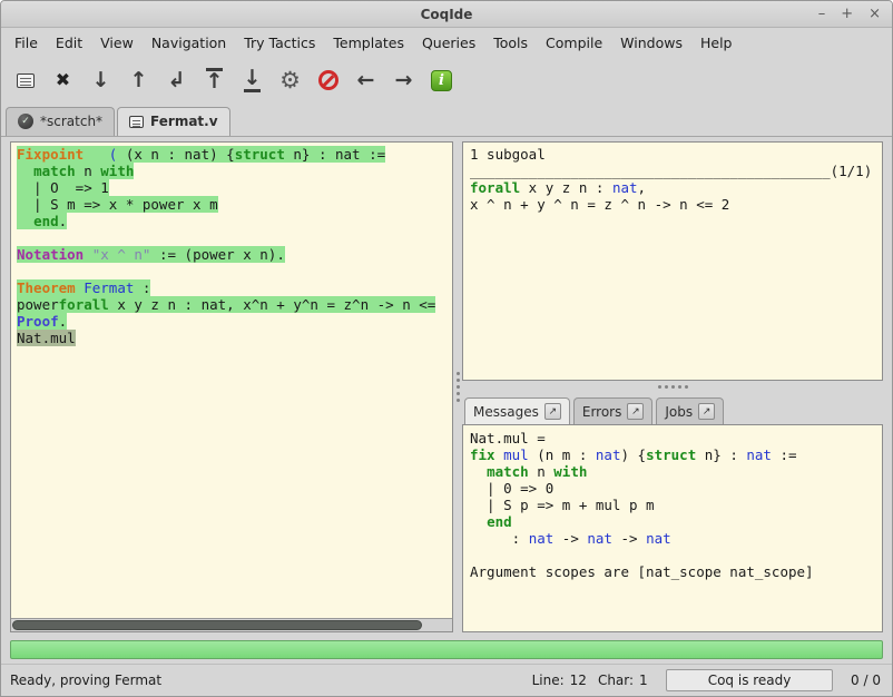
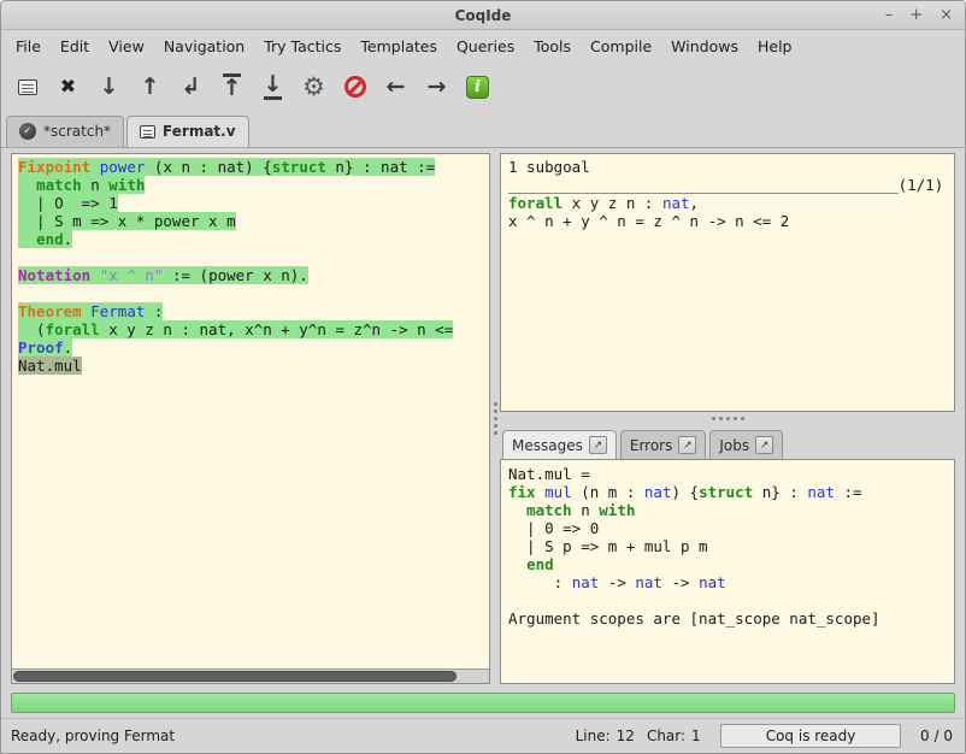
  CoqIde
  –
  +
  ×
  File
  Edit
  View
  Navigation
  Try Tactics
  Templates
  Queries
  Tools
  Compile
  Windows
  Help
  ✖
  ↓
  ↑
  ↲
  ↑
  ↓
  ⚙
  ←
  →
  i
  ✓
  *scratch*
  Fermat.v
- Fixpoint ( (x n : nat) {struct n} : nat :=
+ Fixpoint power (x n : nat) {struct n} : nat :=
  match n with
  | O => 1
  | S m => x * power x m
  end.
  Notation "x ^ n" := (power x n).
  Theorem Fermat :
- powerforall x y z n : nat, x^n + y^n = z^n -> n <=
+ (forall x y z n : nat, x^n + y^n = z^n -> n <=
  Proof.
  Nat.mul
  1 subgoal
  ___________________________________________(1/1)
  forall x y z n : nat,
  x ^ n + y ^ n = z ^ n -> n <= 2
  Messages
  ↗
  Errors
  ↗
  Jobs
  ↗
  Nat.mul =
  fix mul (n m : nat) {struct n} : nat :=
  match n with
  | 0 => 0
  | S p => m + mul p m
  end
  : nat -> nat -> nat
  Argument scopes are [nat_scope nat_scope]
  Ready, proving Fermat
  Line:
  12
  Char:
  1
  Coq is ready
  0 / 0
